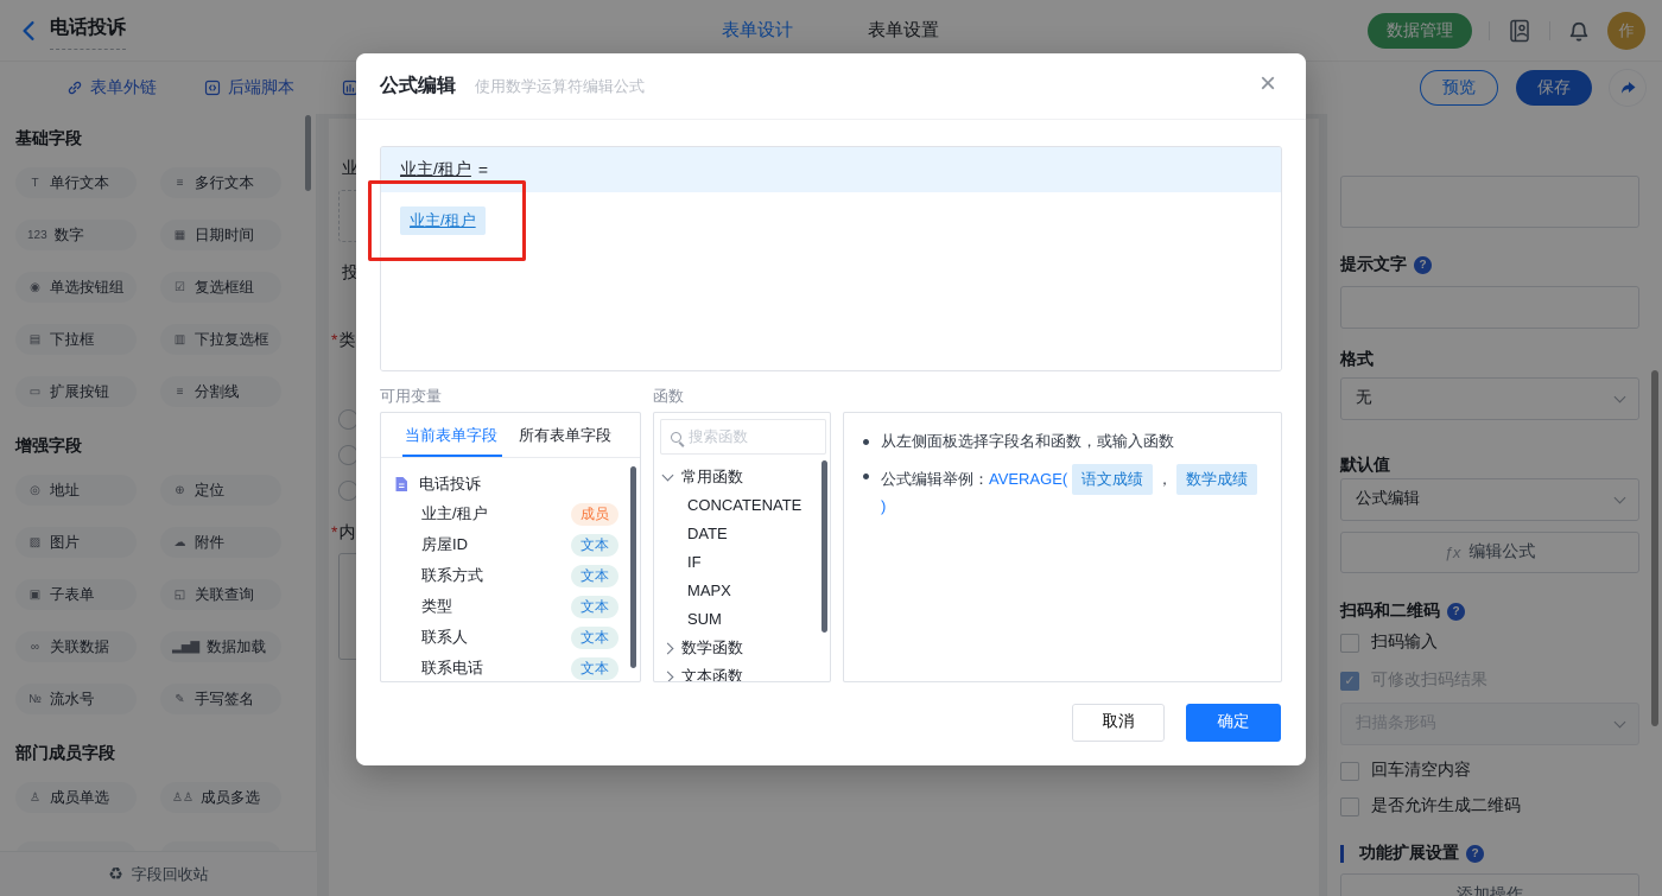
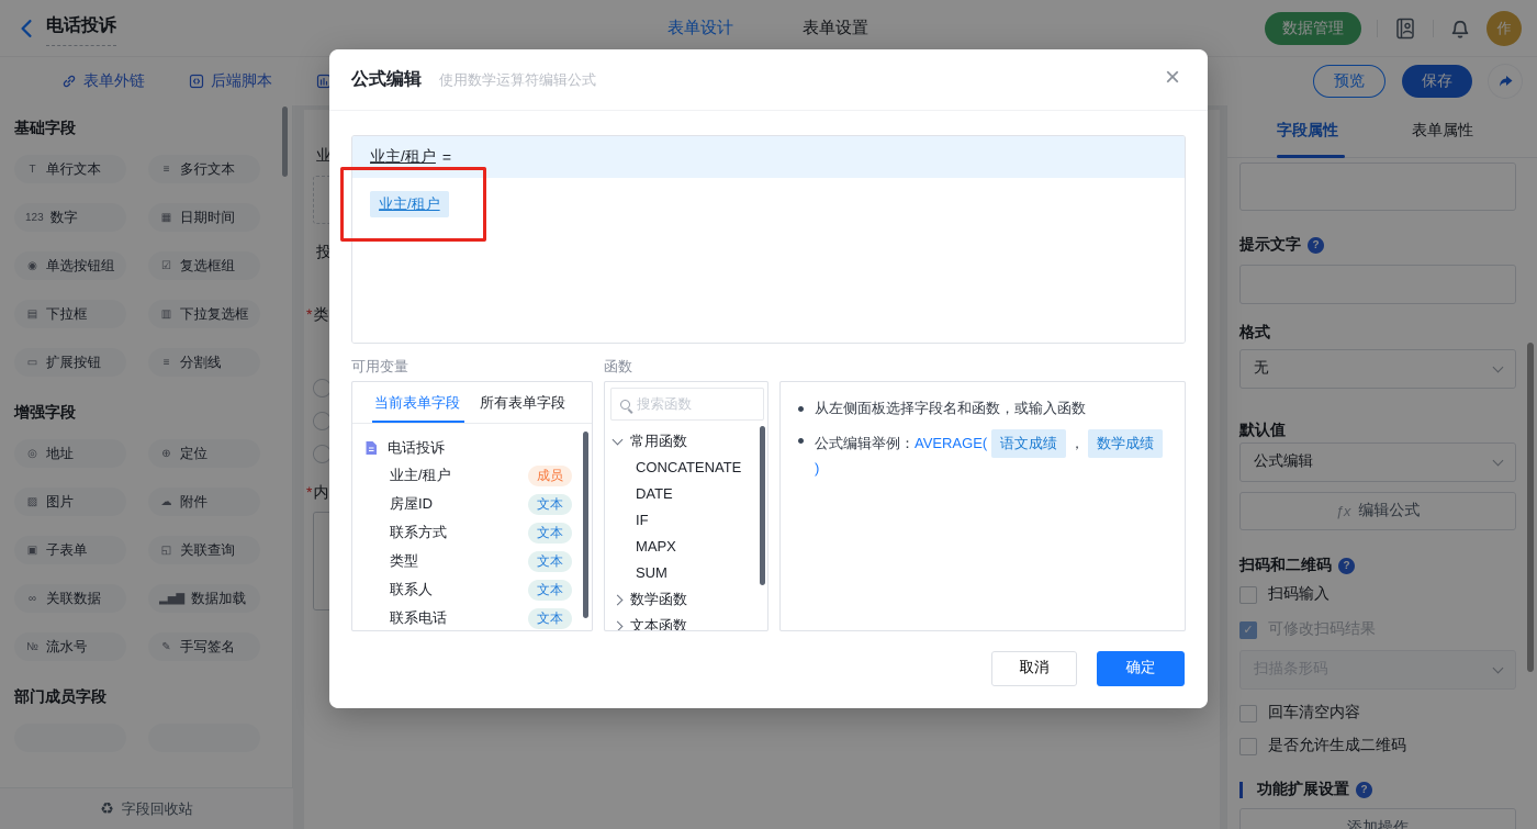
  电话投诉
  表单设计
  表单设置
  数据管理
  作
  表单外链
  后端脚本
  预览
  保存
  基础字段
  T
  单行文本
  ≡
  多行文本
  123
  数字
  ▦
  日期时间
  ◉
  单选按钮组
  ☑
  复选框组
  ▤
  下拉框
  ▥
  下拉复选框
  ▭
  扩展按钮
  ≡
  分割线
  增强字段
  ◎
  地址
  ⊕
  定位
  ▨
  图片
  ☁
  附件
  ▣
  子表单
  ◱
  关联查询
  ∞
  关联数据
  ▂▅▇
  数据加载
  №
  流水号
  ✎
  手写签名
  部门成员字段
- ♙
- 成员单选
- ♙♙
- 成员多选
  字段回收站
  业
  投
  *类
  *内
+ 字段属性
+ 表单属性
  提示文字
  格式
  无
  默认值
  公式编辑
  编辑公式
  扫码和二维码
  扫码输入
  可修改扫码结果
  扫描条形码
  回车清空内容
  是否允许生成二维码
  功能扩展设置
  添加操作
  公式编辑
  使用数学运算符编辑公式
  业主/租户
  =
  业主/租户
  可用变量
  当前表单字段
  所有表单字段
  电话投诉
  业主/租户
  成员
  房屋ID
  文本
  联系方式
  文本
  类型
  文本
  联系人
  文本
  联系电话
  文本
  函数
  搜索函数
  常用函数
  CONCATENATE
  DATE
  IF
  MAPX
  SUM
  数学函数
  文本函数
  从左侧面板选择字段名和函数，或输入函数
  公式编辑举例：AVERAGE( 语文成绩 ， 数学成绩 )
  取消
  确定
